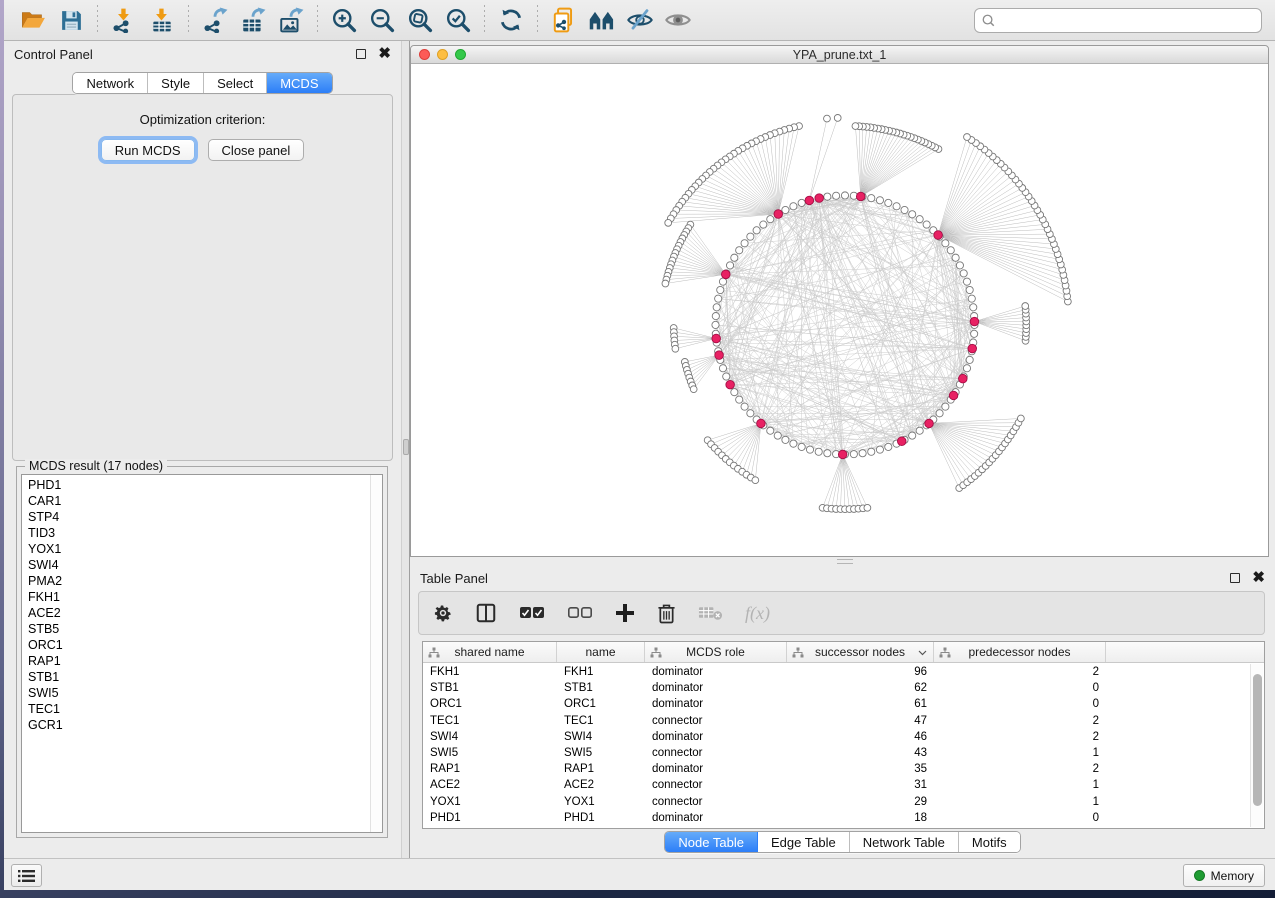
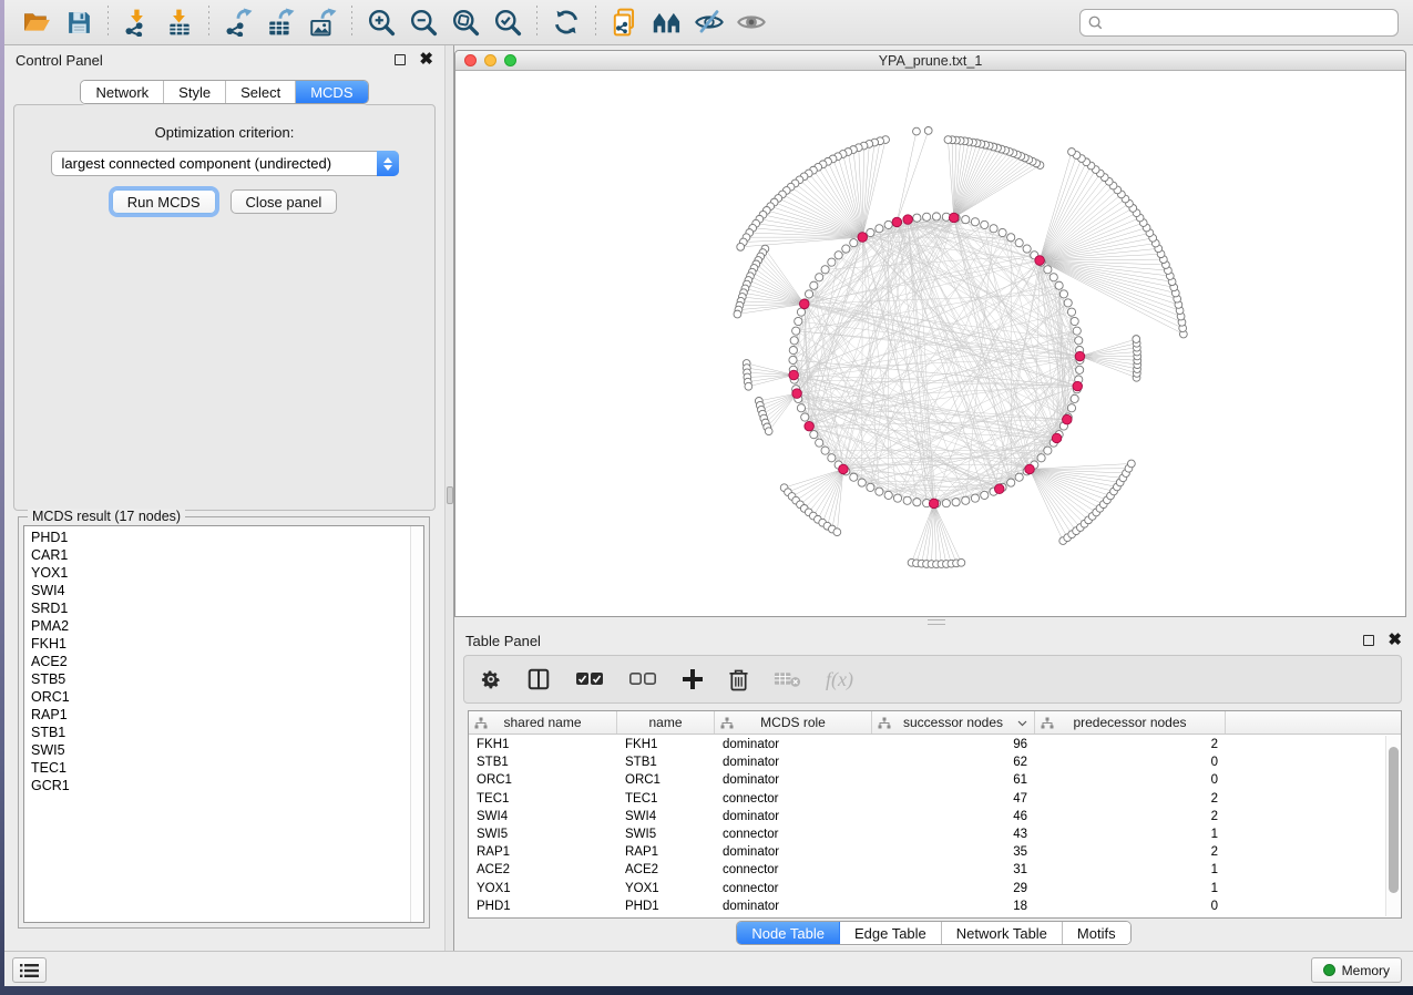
  Control Panel
  ✖
  Network
  Style
  Select
  MCDS
  Optimization criterion:
+ largest connected component (undirected)
  Run MCDS
  Close panel
  MCDS result (17 nodes)
  PHD1
  CAR1
- STP4
- TID3
  YOX1
  SWI4
+ SRD1
  PMA2
  FKH1
  ACE2
  STB5
  ORC1
  RAP1
  STB1
  SWI5
  TEC1
  GCR1
  YPA_prune.txt_1
  Table Panel
  ✖
  f(x)
  shared name
  name
  MCDS role
  successor nodes
  predecessor nodes
  FKH1
  FKH1
  dominator
  96
  2
  STB1
  STB1
  dominator
  62
  0
  ORC1
  ORC1
  dominator
  61
  0
  TEC1
  TEC1
  connector
  47
  2
  SWI4
  SWI4
  dominator
  46
  2
  SWI5
  SWI5
  connector
  43
  1
  RAP1
  RAP1
  dominator
  35
  2
  ACE2
  ACE2
  connector
  31
  1
  YOX1
  YOX1
  connector
  29
  1
  PHD1
  PHD1
  dominator
  18
  0
  Node Table
  Edge Table
  Network Table
  Motifs
  Memory
